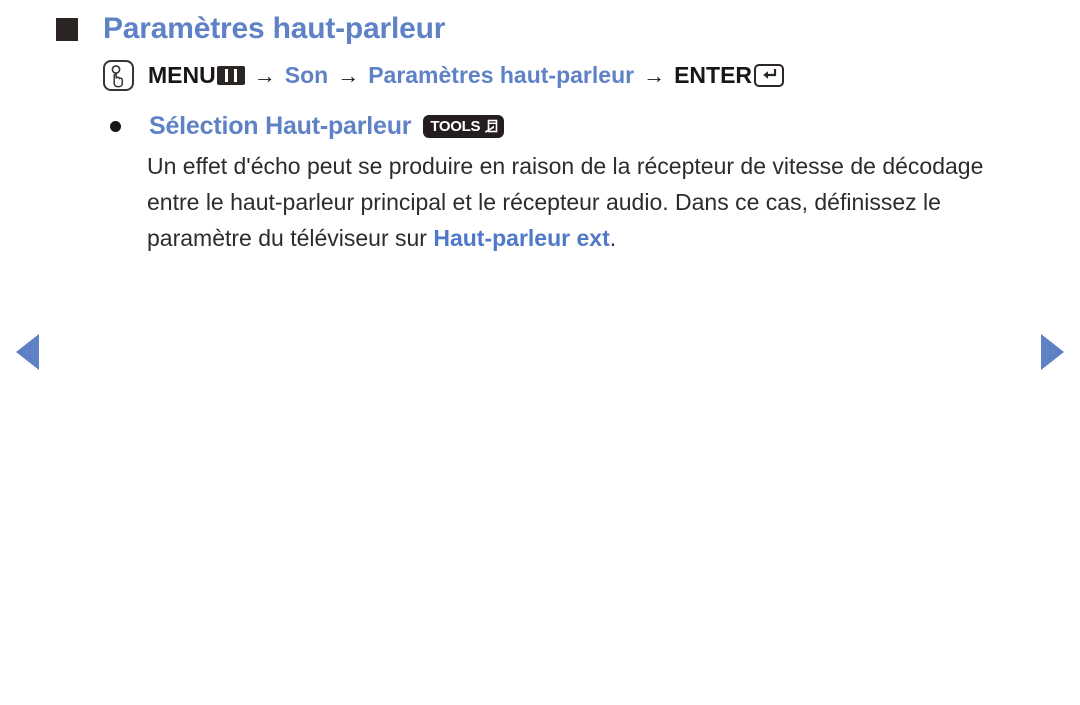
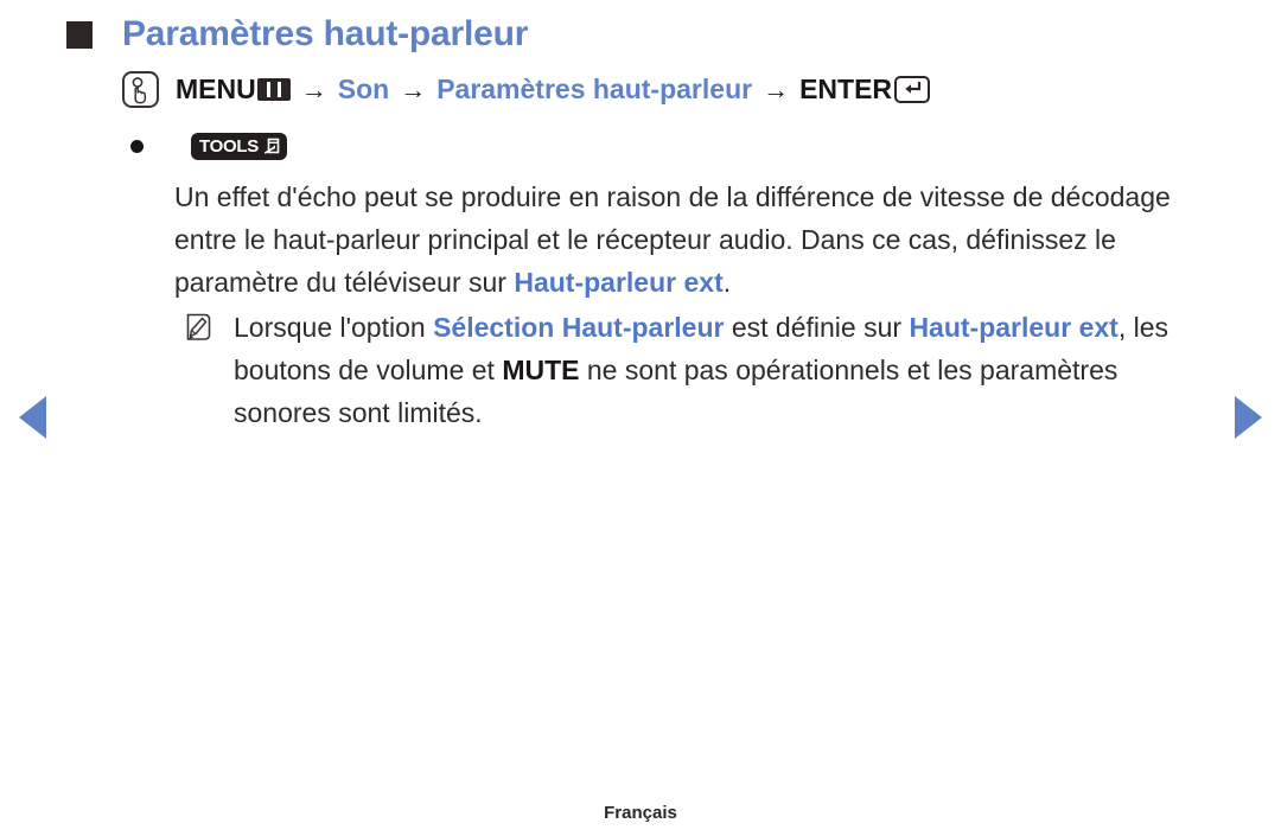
  Paramètres haut-parleur
  MENU
  →
  Son
  →
  Paramètres haut-parleur
  →
  ENTER
- Sélection Haut-parleur
  TOOLS
- Un effet d'écho peut se produire en raison de la récepteur de vitesse de décodage entre le haut-parleur principal et le récepteur audio. Dans ce cas, définissez le paramètre du téléviseur sur Haut-parleur ext.
+ Un effet d'écho peut se produire en raison de la différence de vitesse de décodage entre le haut-parleur principal et le récepteur audio. Dans ce cas, définissez le paramètre du téléviseur sur Haut-parleur ext.
+ Lorsque l'option Sélection Haut-parleur est définie sur Haut-parleur ext, les boutons de volume et MUTE ne sont pas opérationnels et les paramètres sonores sont limités.
+ Français
